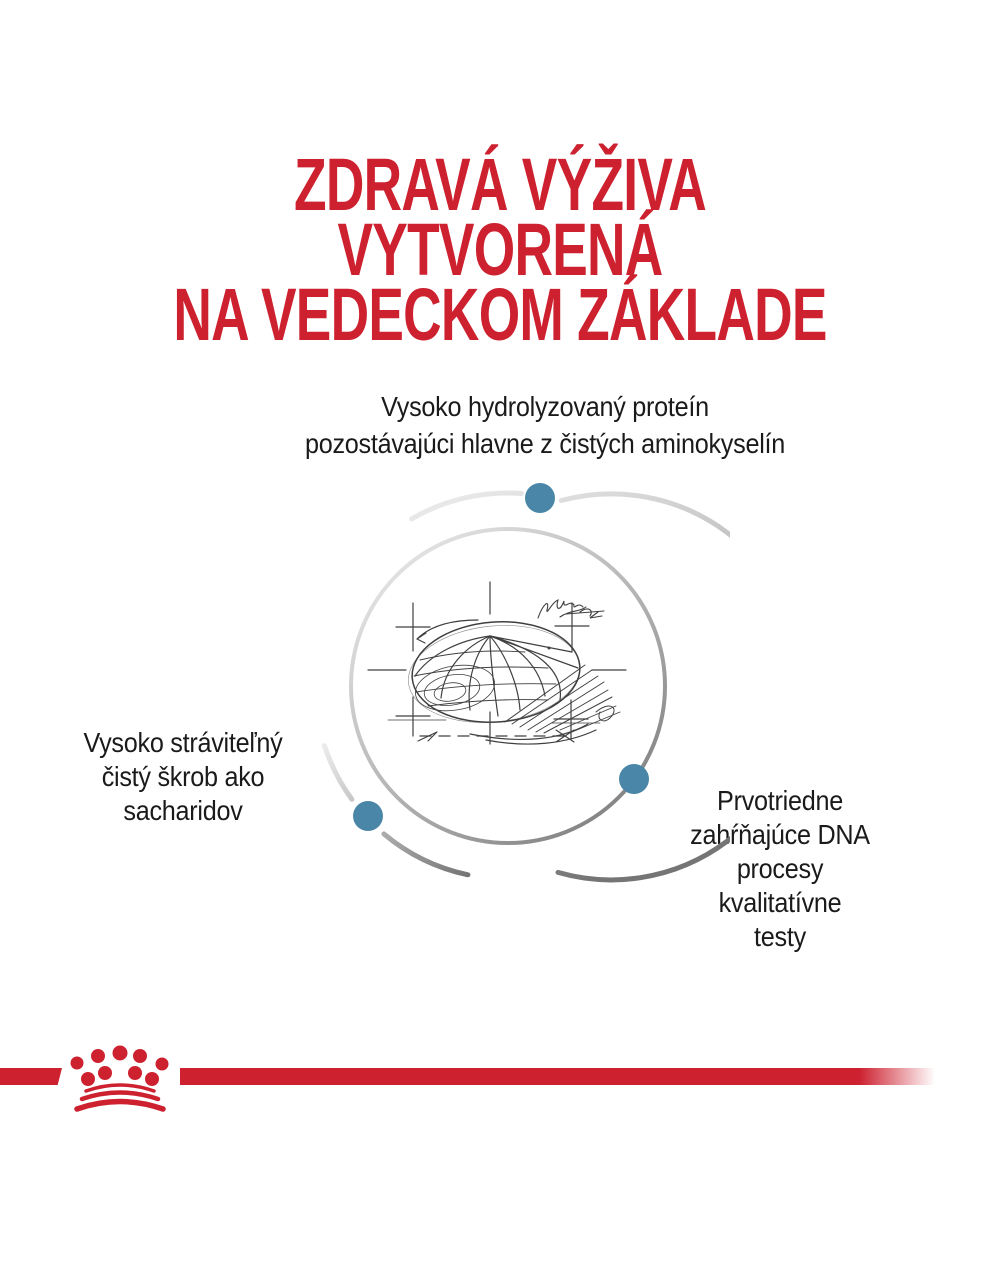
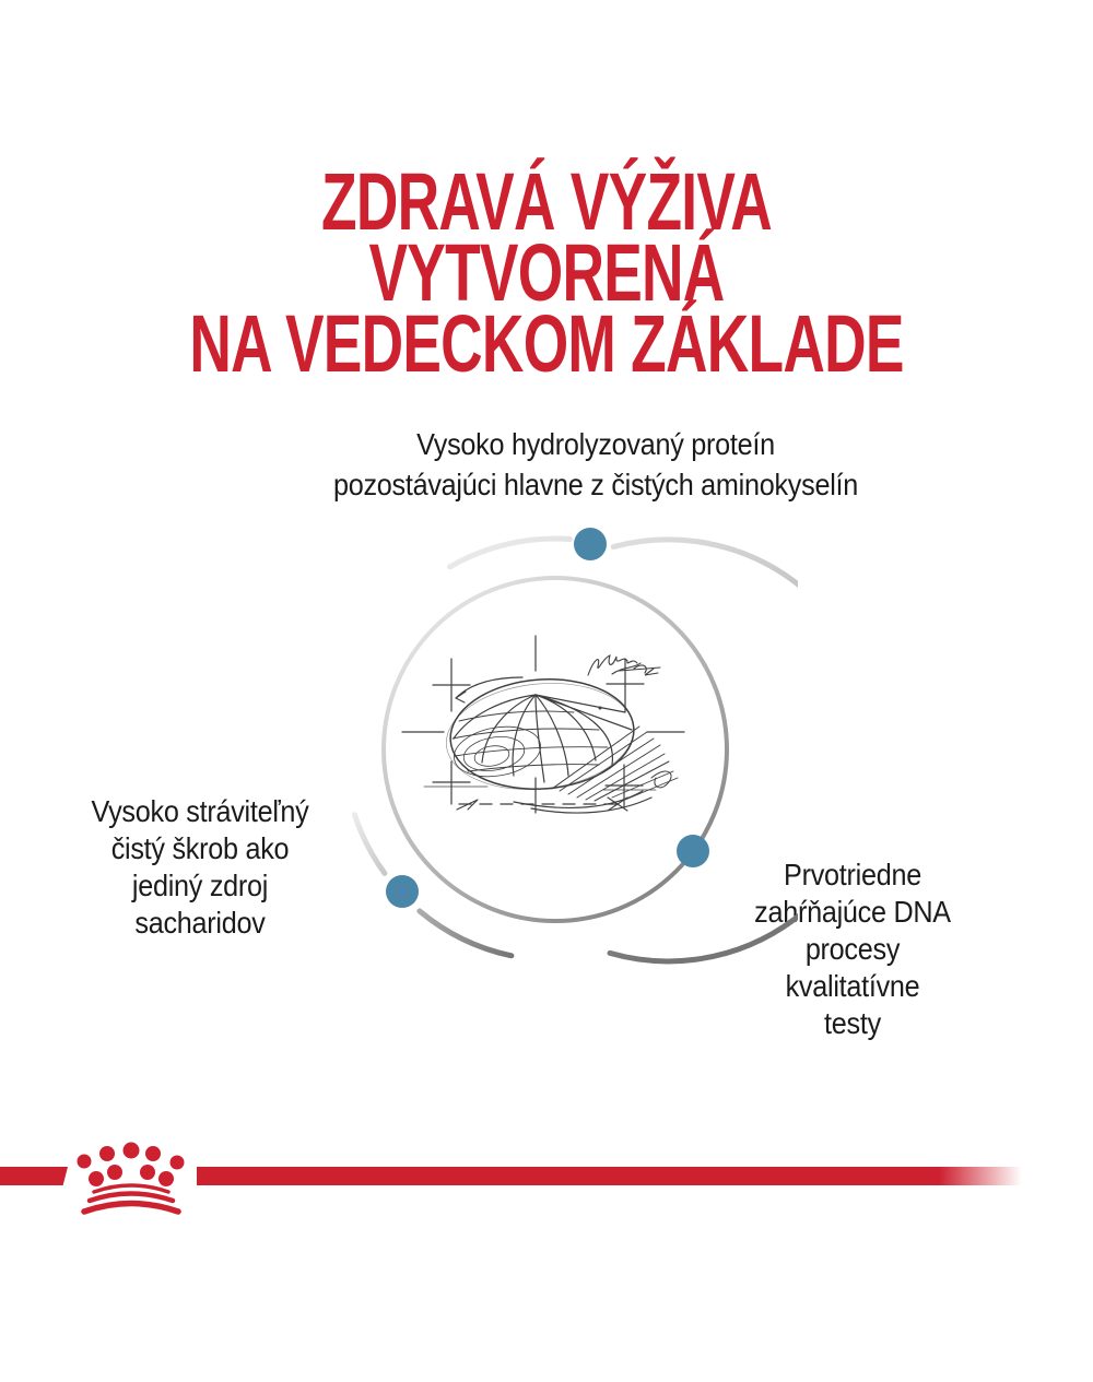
  ZDRAVÁ VÝŽIVA VYTVORENÁ
  NA VEDECKOM ZÁKLADE
  Vysoko hydrolyzovaný proteín
  pozostávajúci hlavne z čistých aminokyselín
  Vysoko stráviteľný
  čistý škrob ako
+ jediný zdroj
  sacharidov
  Prvotriedne
  zahŕňajúce DNA
  procesy
  kvalitatívne
  testy
